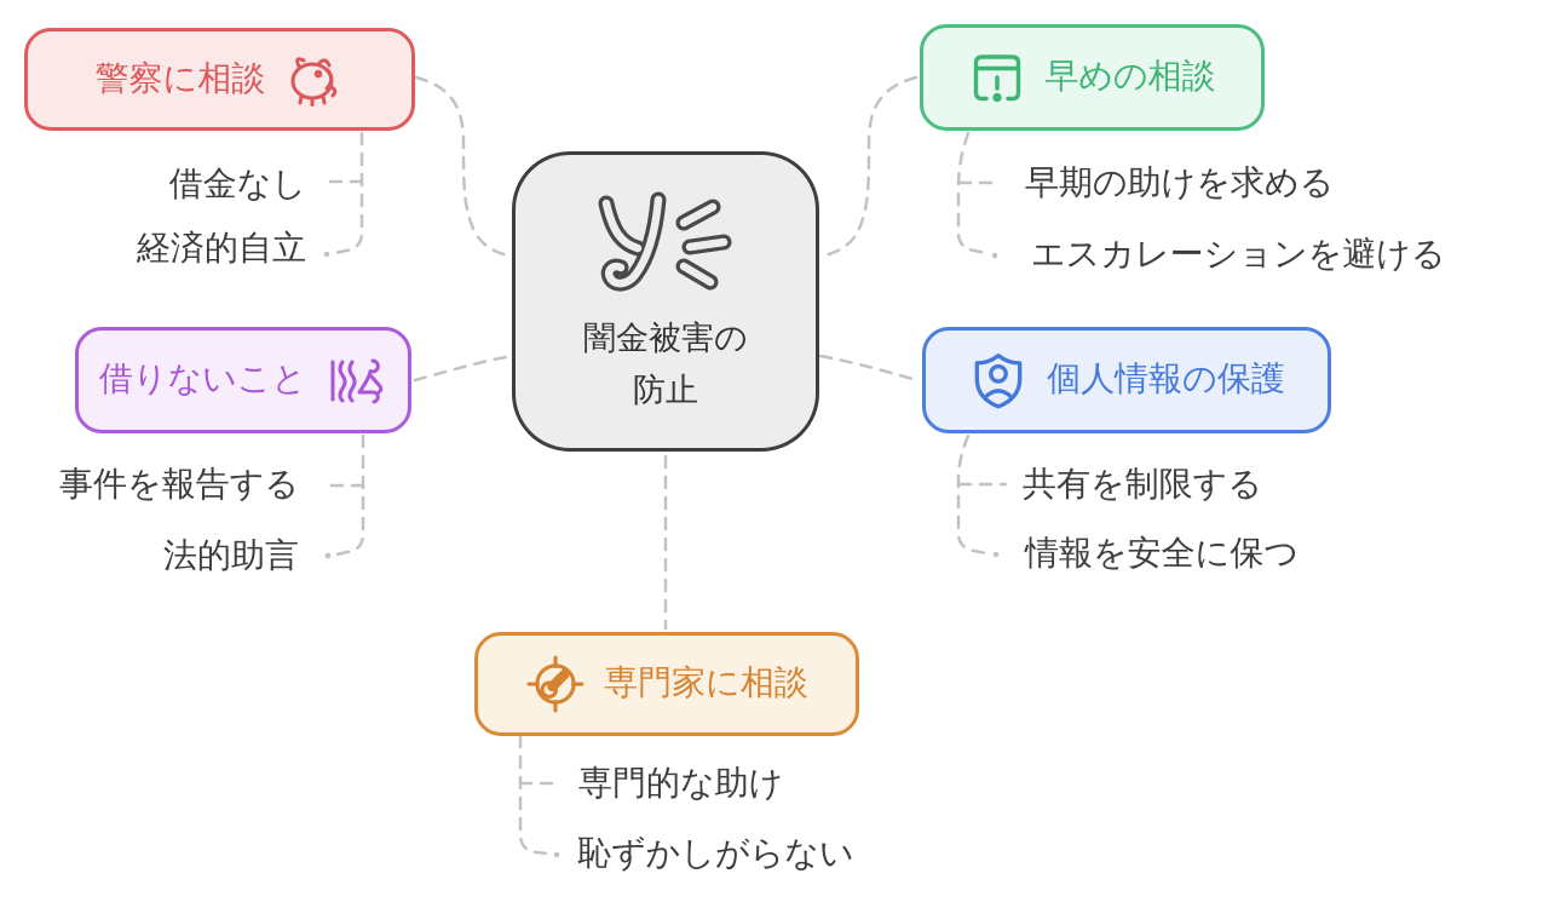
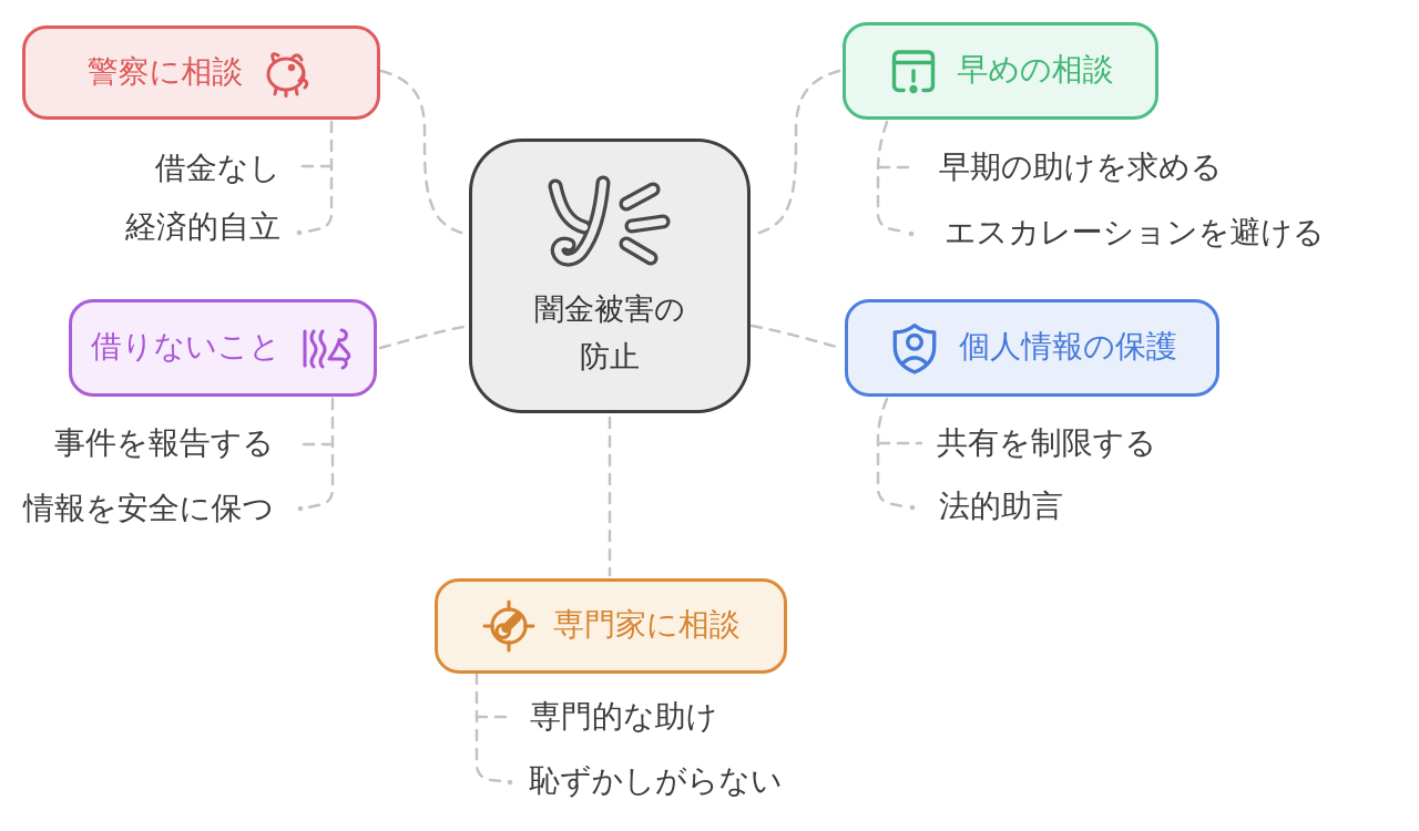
  闇金被害の
  防止
  警察に相談
  借金なし
  経済的自立
  早めの相談
  早期の助けを求める
  エスカレーションを避ける
  借りないこと
  事件を報告する
- 法的助言
+ 情報を安全に保つ
  個人情報の保護
  共有を制限する
- 情報を安全に保つ
+ 法的助言
  専門家に相談
  専門的な助け
  恥ずかしがらない
